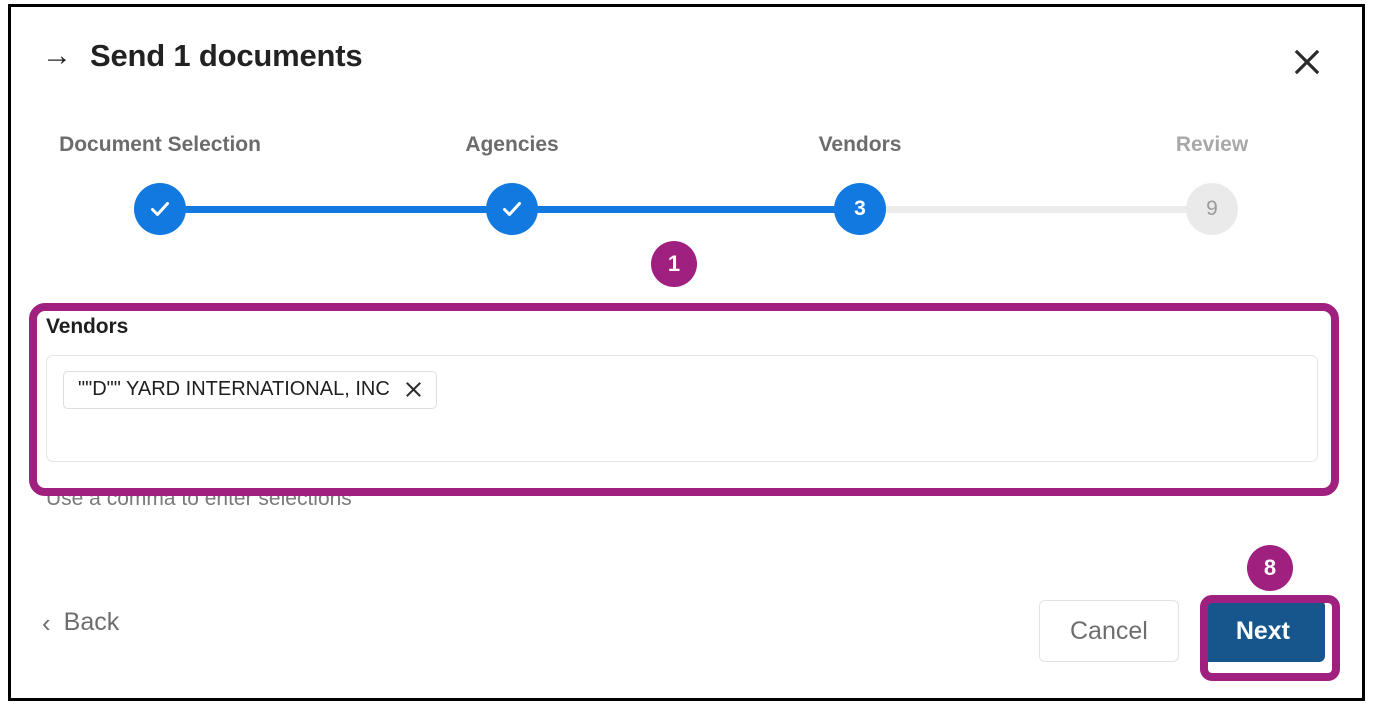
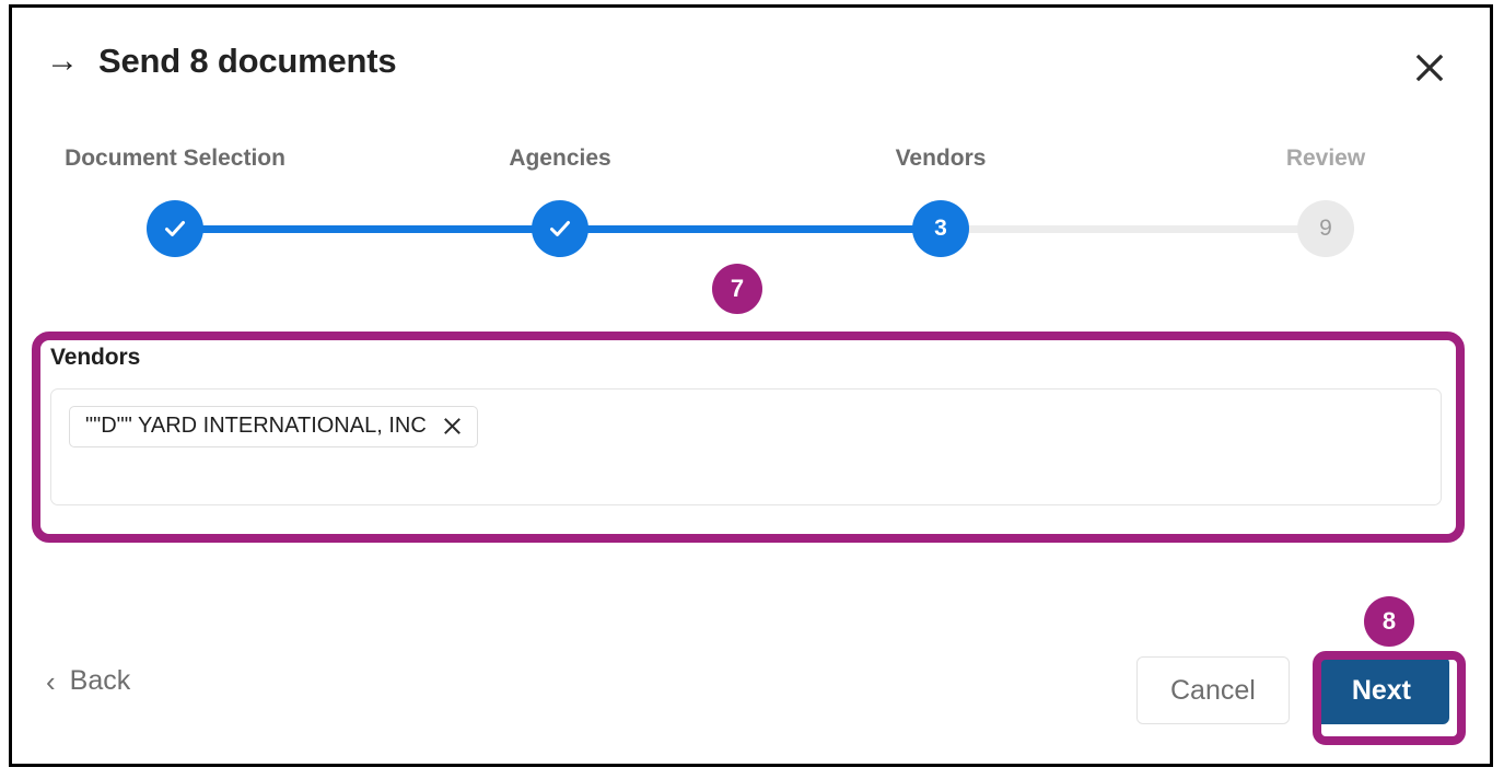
  →
- Send 1 documents
+ Send 8 documents
  Document Selection
  Agencies
  Vendors
  Review
  3
  9
  Vendors
  ""D"" YARD INTERNATIONAL, INC
- Use a comma to enter selections
  ‹
  Back
  Cancel
  Next
- 1
+ 7
  8
